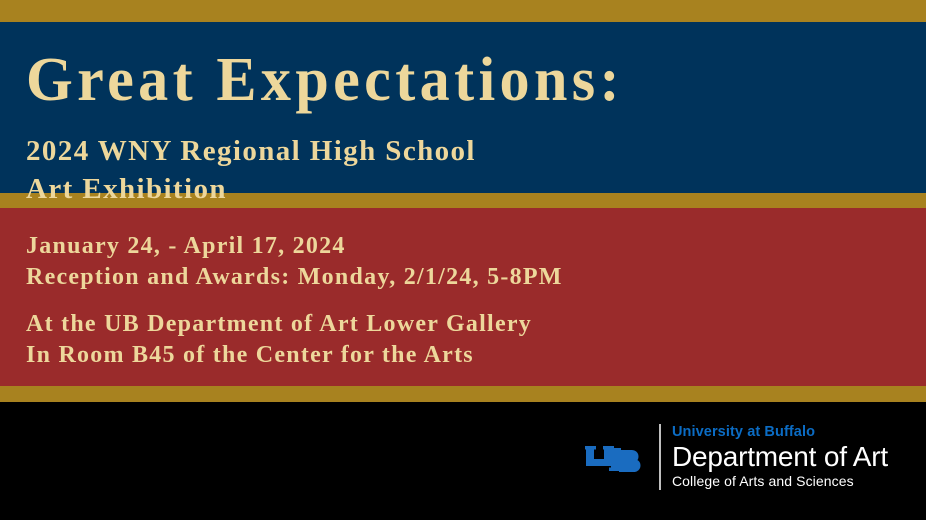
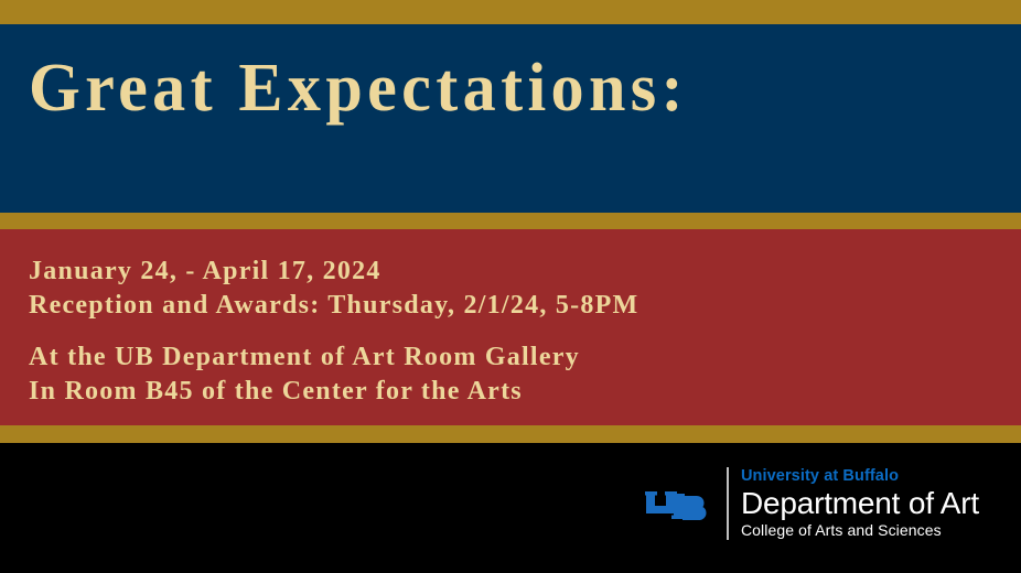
  Great Expectations:
- 2024 WNY Regional High School
- Art Exhibition
  January 24, - April 17, 2024
- Reception and Awards: Monday, 2/1/24, 5-8PM
+ Reception and Awards: Thursday, 2/1/24, 5-8PM
- At the UB Department of Art Lower Gallery
+ At the UB Department of Art Room Gallery
  In Room B45 of the Center for the Arts
  University at Buffalo
  Department of Art
  College of Arts and Sciences
